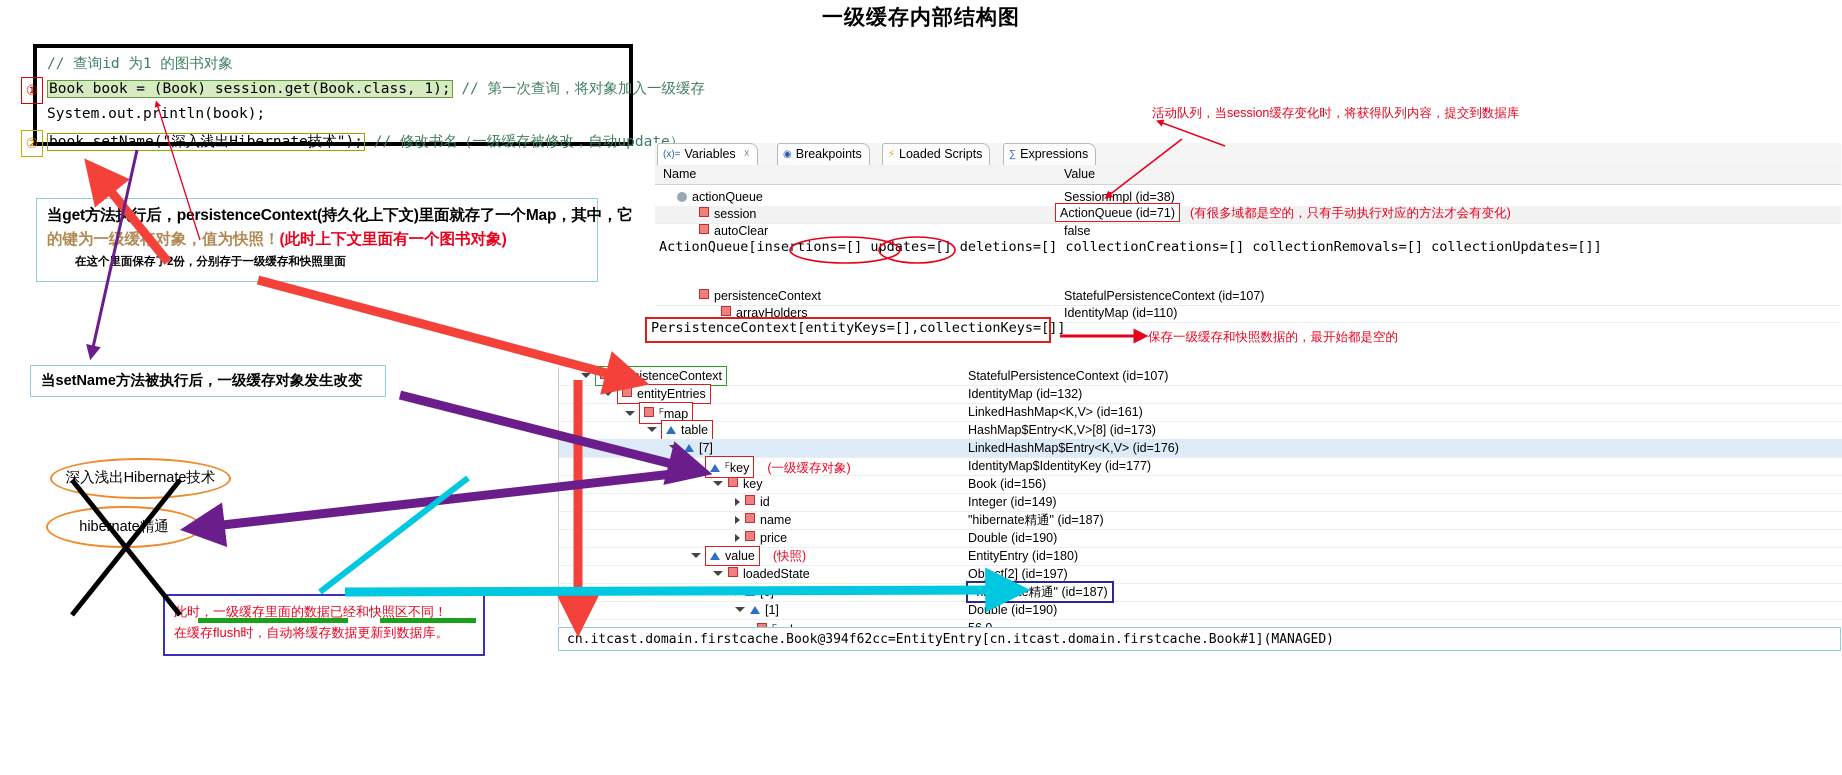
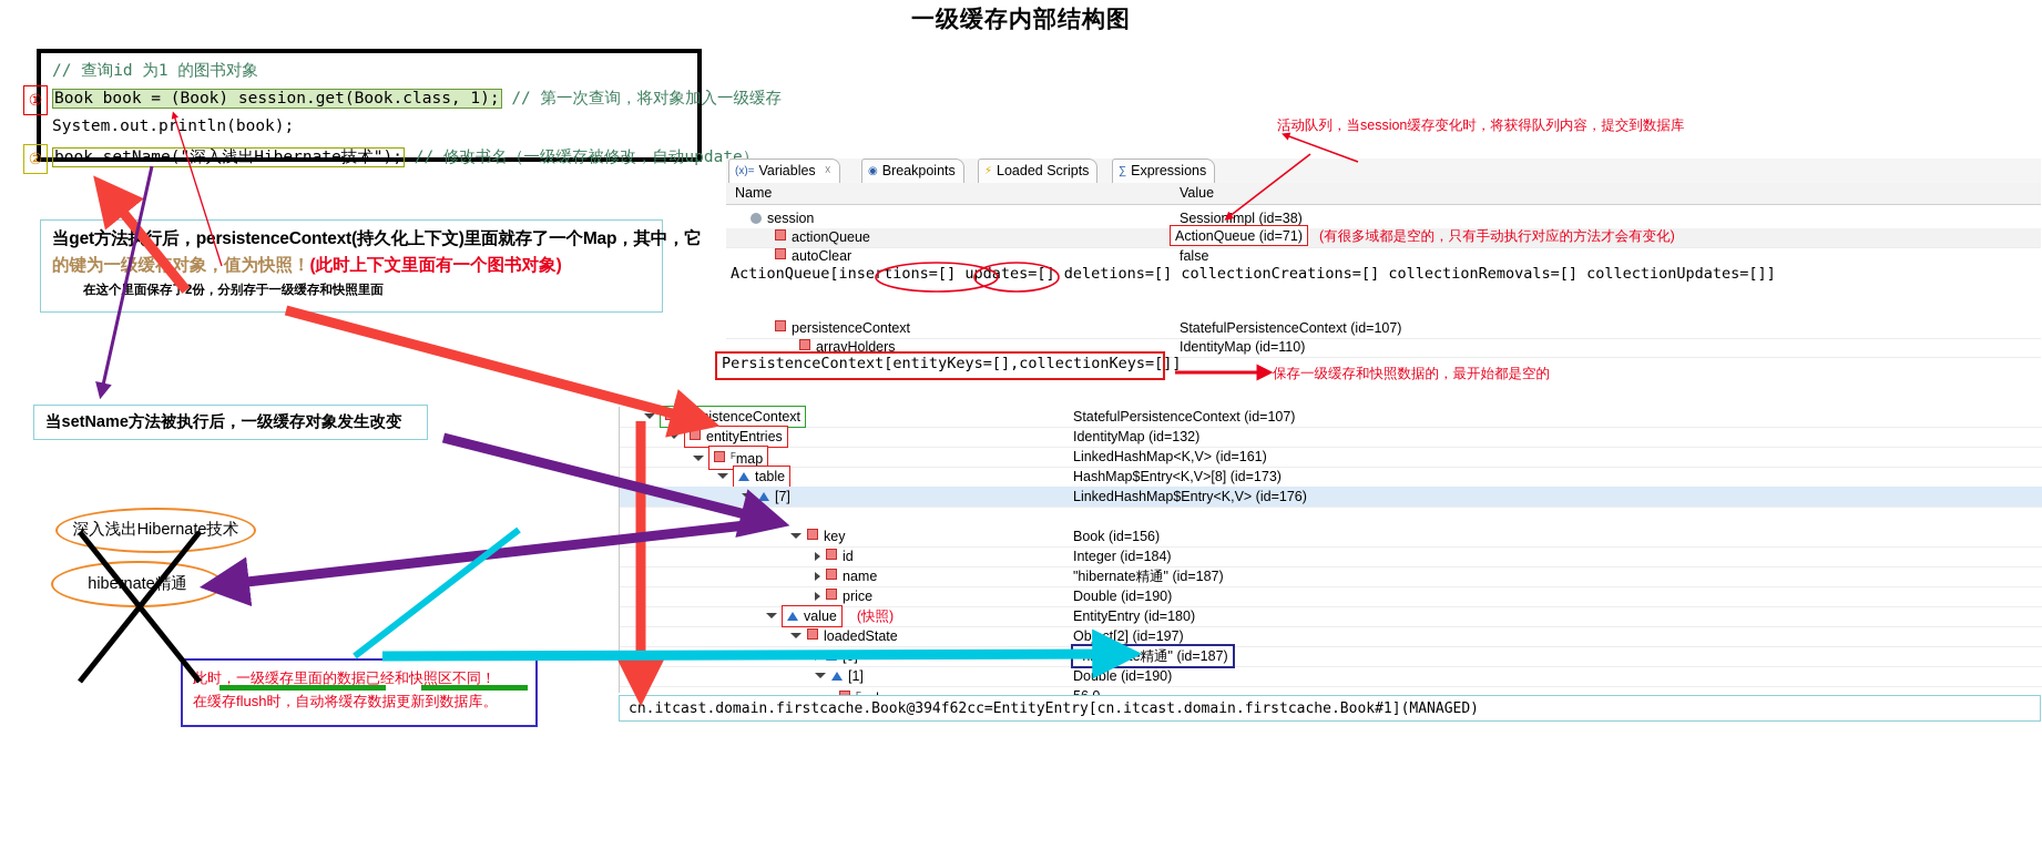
  一级缓存内部结构图
  // 查询id 为1 的图书对象
  ①
  Book book = (Book) session.get(Book.class, 1); // 第一次查询，将对象加入一级缓存
  System.out.println(book);
  ②
  book.setName("深入浅出Hibernate技术"); // 修改书名（一级缓存被修改，自动update）
  当get方法行后，persistenceContext(持久化上下文)里面就存了一个Map，其
  的键为一缓对象，值为快照！(此时上下文里面有一个图书对象)
  在这个里面保存了2份，分别存于一级缓存和快照里面
  当setName方法被执行后，一级缓存对象发生改变
  深入浅出Hibernate技术
  hibenate精通
  此时，一级缓存里面的数据已经和快照区不同！
  在缓存flush时，自动将缓存数据更新到数据库。
  (x)=
  Variables
  ☓
  ◉
  Breakpoints
  ⚡
  Loaded Scripts
  ∑
  Expressions
  Name
  Value
- actionQueue
+ session
  SessionImpl (id=38)
- session
+ actionQueue
  autoClear
  false
  persistenceContext
  StatefulPersistenceContext (id=107)
  arrayHolders
  IdentityMap (id=110)
  ActionQueue (id=71)
  (有很多域都是空的，只有手动执行对应的方法才会有变化)
  ActionQueue[insertions=[] updtes=[] deletions=[] collectionCreations=[] collectionRemovals=[] collectionUpdates=[]]
  PersistenceContext[entityKeys=[],collectionKeys=[]
  保存一级缓存和快照数据的，最开始都是空的
  活动队列，当session缓存变化时，将获得队列内容，提交到数据库
  rsistenceContext
  StatefulPersistenceContext (id=107)
  entityEntries
  IdentityMap (id=132)
  Fmap
  LinkedHashMap<K,V> (id=161)
  table
  HashMap$Entry<K,V>[8] (id=173)
  [7]
  LinkedHashMap$Entry<K,V> (id=176)
- Fkey (一级缓存对象)
- IdentityMap$IdentityKey (id=177)
  key
  Book (id=156)
  id
- Integer (id=149)
+ Integer (id=184)
  name
  "hibernate精通" (id=187)
  price
  Double (id=190)
  value (快照)
  EntityEntry (id=180)
  loadedState
  Object[2] (id=197)
  nate精通" (id=187)
  [1]
  Double (id=190)
  cn.itcast.domain.firstcache.Book@394f62cc=EntityEntry[cn.itcast.domain.firstcache.Book#1](MANAGED)
